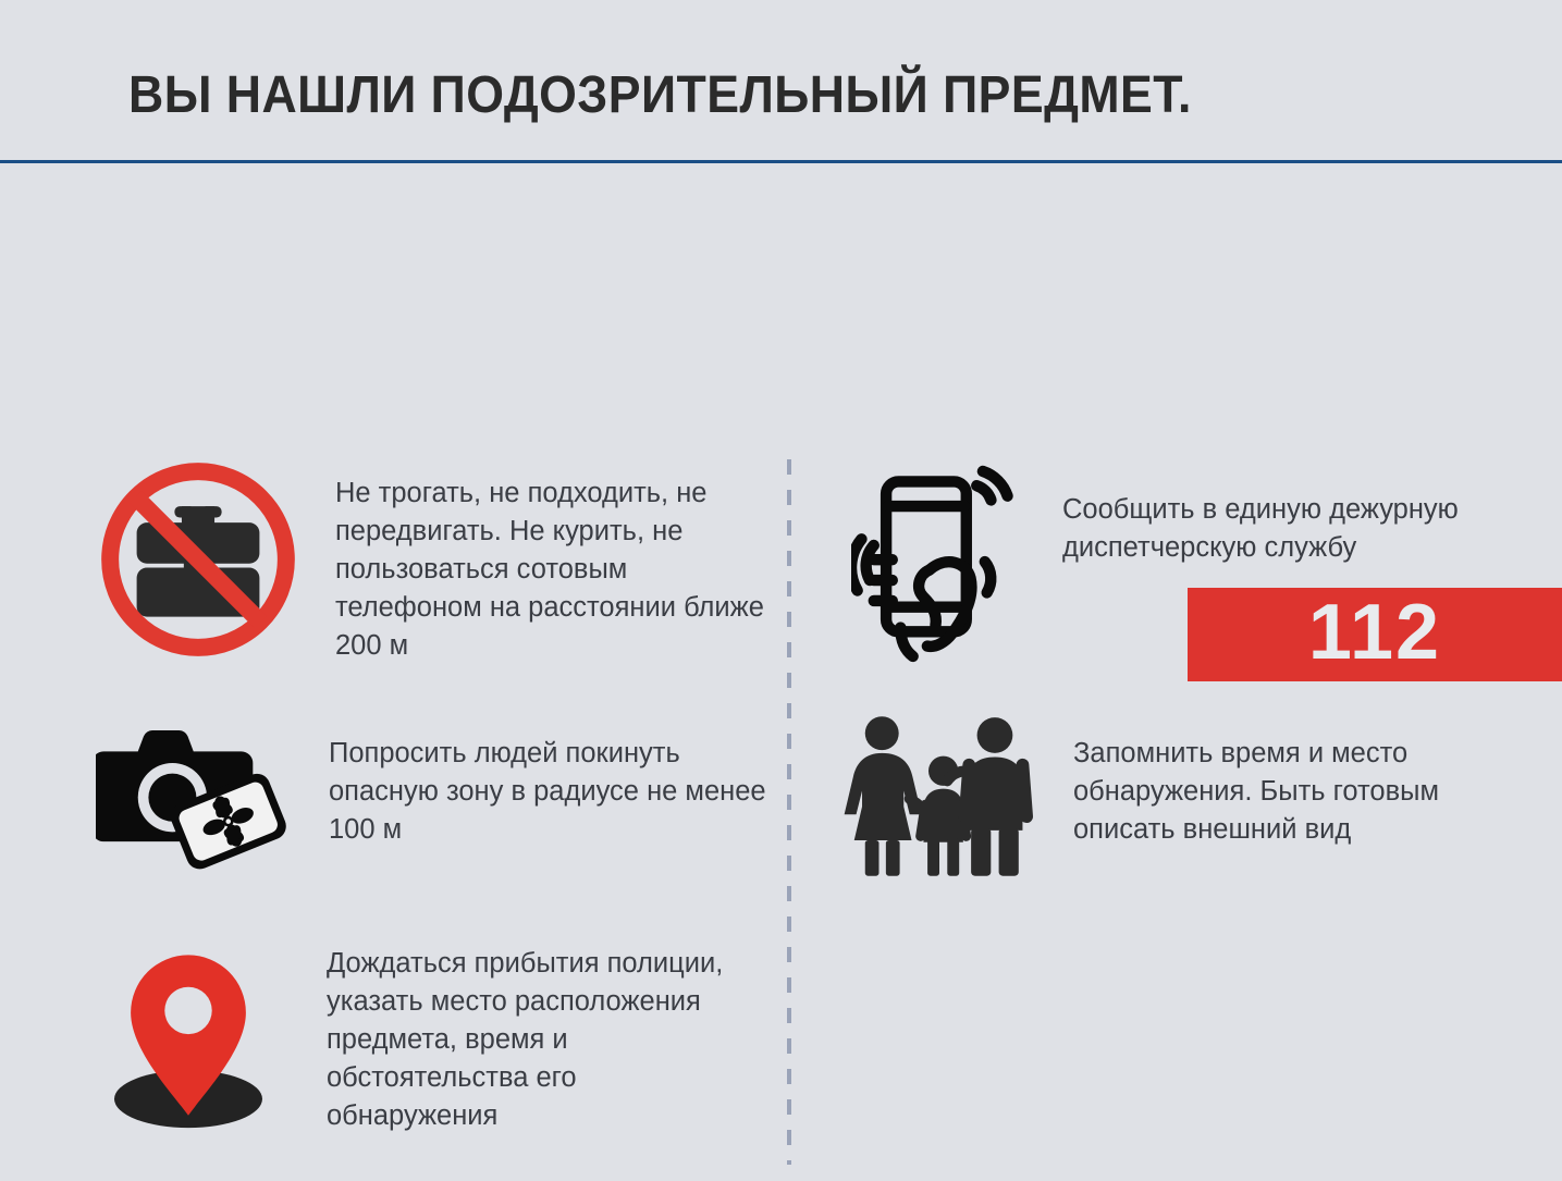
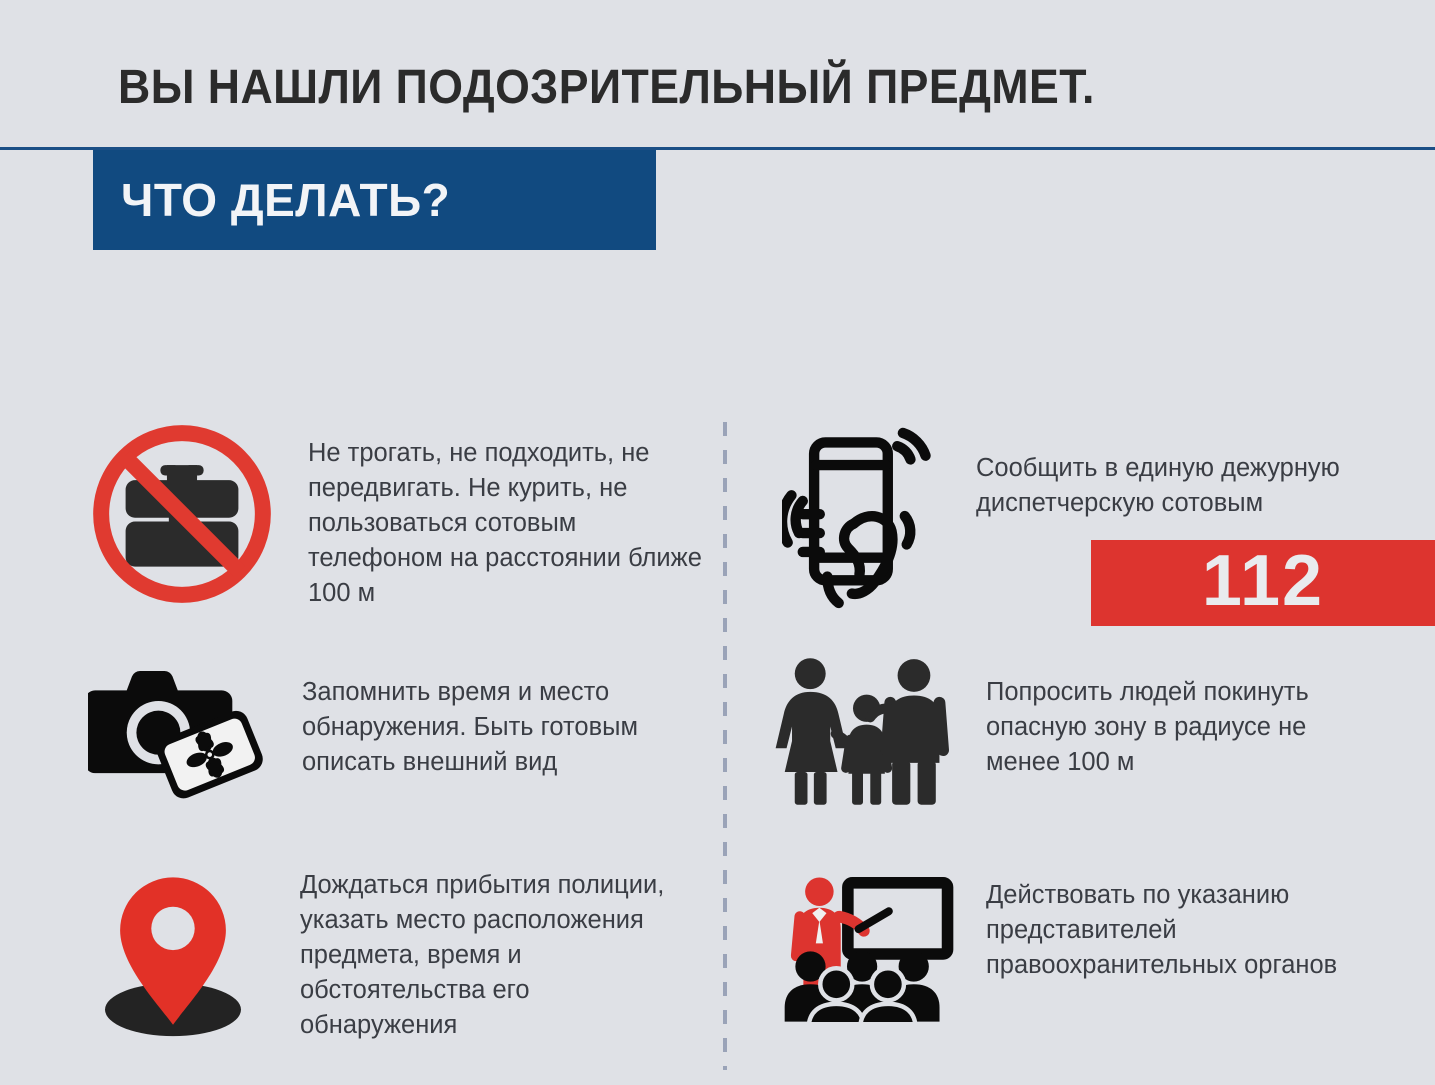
  ВЫ НАШЛИ ПОДОЗРИТЕЛЬНЫЙ ПРЕДМЕТ.
+ ЧТО ДЕЛАТЬ?
- Не трогать, не подходить, не передвигать. Не курить, не пользоваться сотовым телефоном на расстоянии ближе 200 м
+ Не трогать, не подходить, не передвигать. Не курить, не пользоваться сотовым телефоном на расстоянии ближе 100 м
- Попросить людей покинуть опасную зону в радиусе не менее 100 м
+ Запомнить время и место обнаружения. Быть готовым описать внешний вид
  Дождаться прибытия полиции, указать место расположения предмета, время и обстоятельства его обнаружения
- Сообщить в единую дежурную диспетчерскую службу
+ Сообщить в единую дежурную диспетчерскую сотовым
- Запомнить время и место обнаружения. Быть готовым описать внешний вид
+ Попросить людей покинуть опасную зону в радиусе не менее 100 м
+ Действовать по указанию представителей правоохранительных органов
  112
